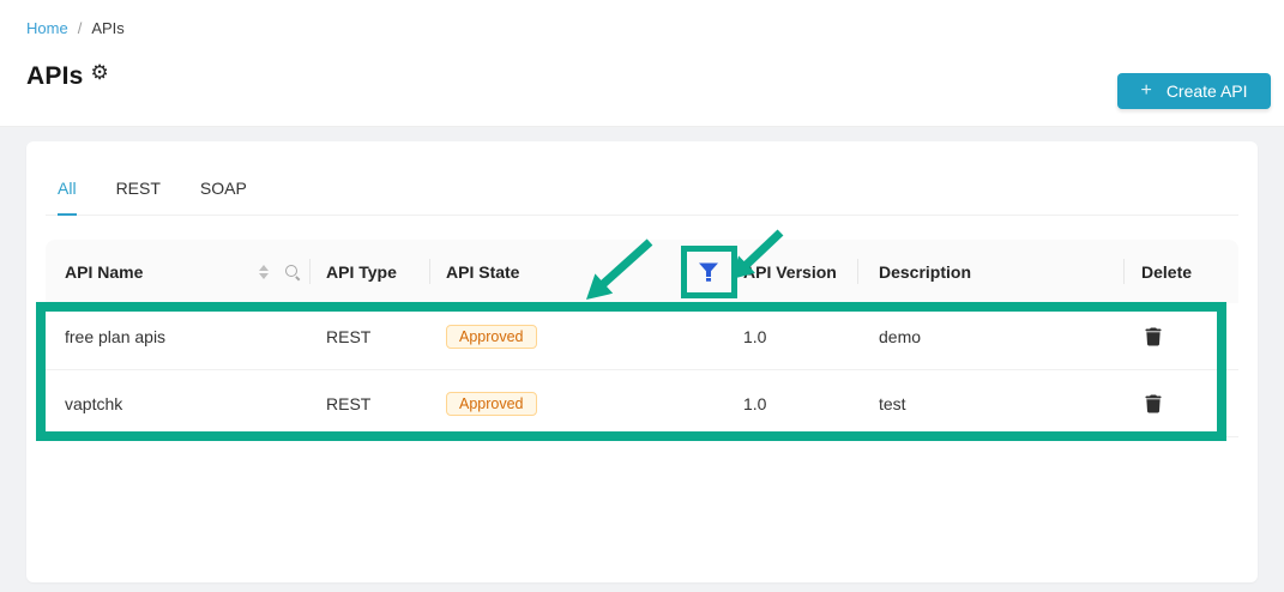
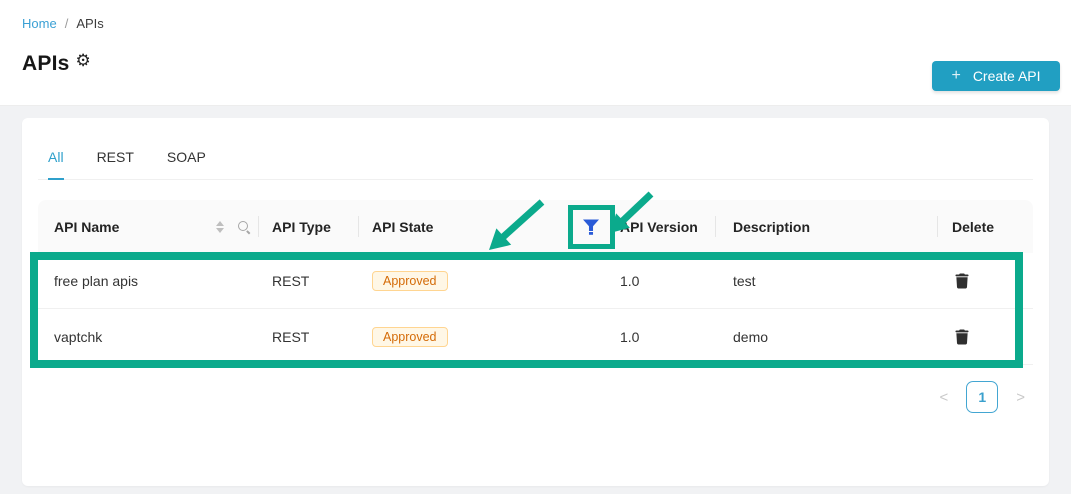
  Home
  /
  APIs
  APIs
  ⚙
  +
  Create API
  All
  REST
  SOAP
  API Name
  API Type
  API State
  PI Version
  Description
  Delete
  free plan apis
  REST
  Approved
  1.0
- demo
+ test
  vaptchk
  REST
  Approved
  1.0
- test
+ demo
+ <
+ 1
+ >
